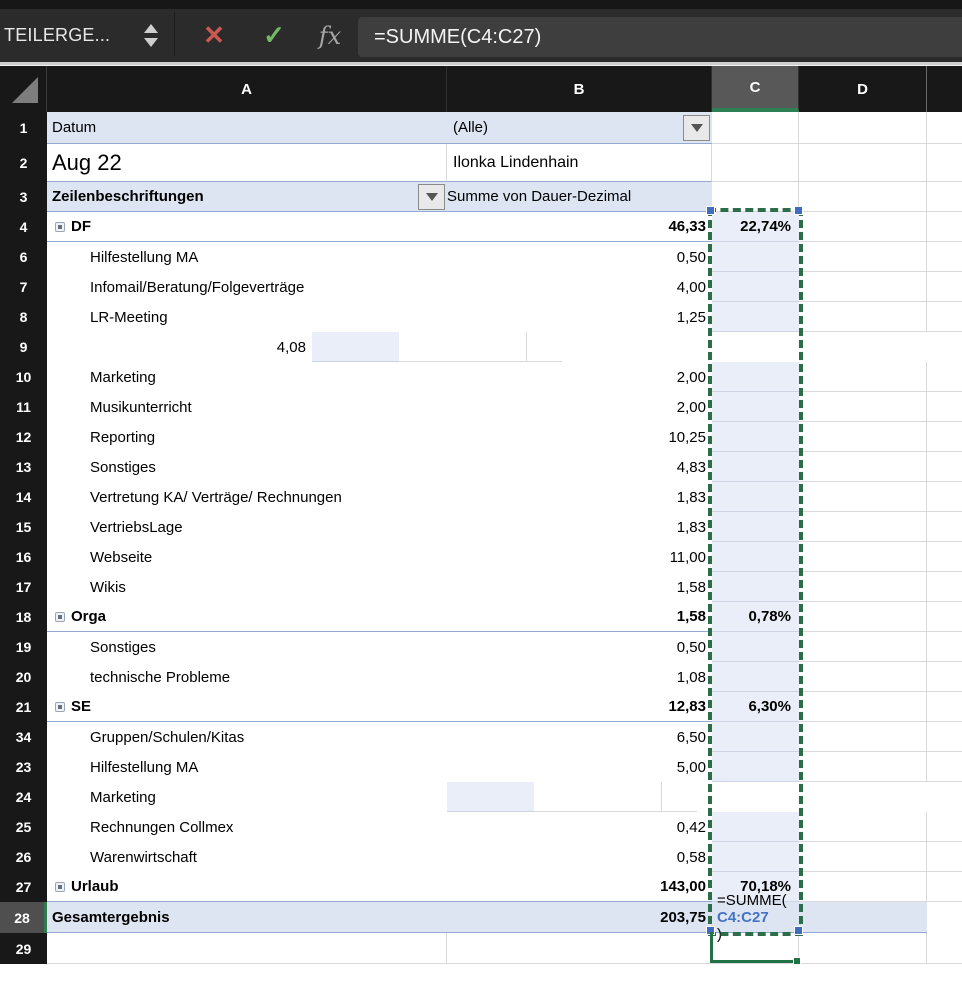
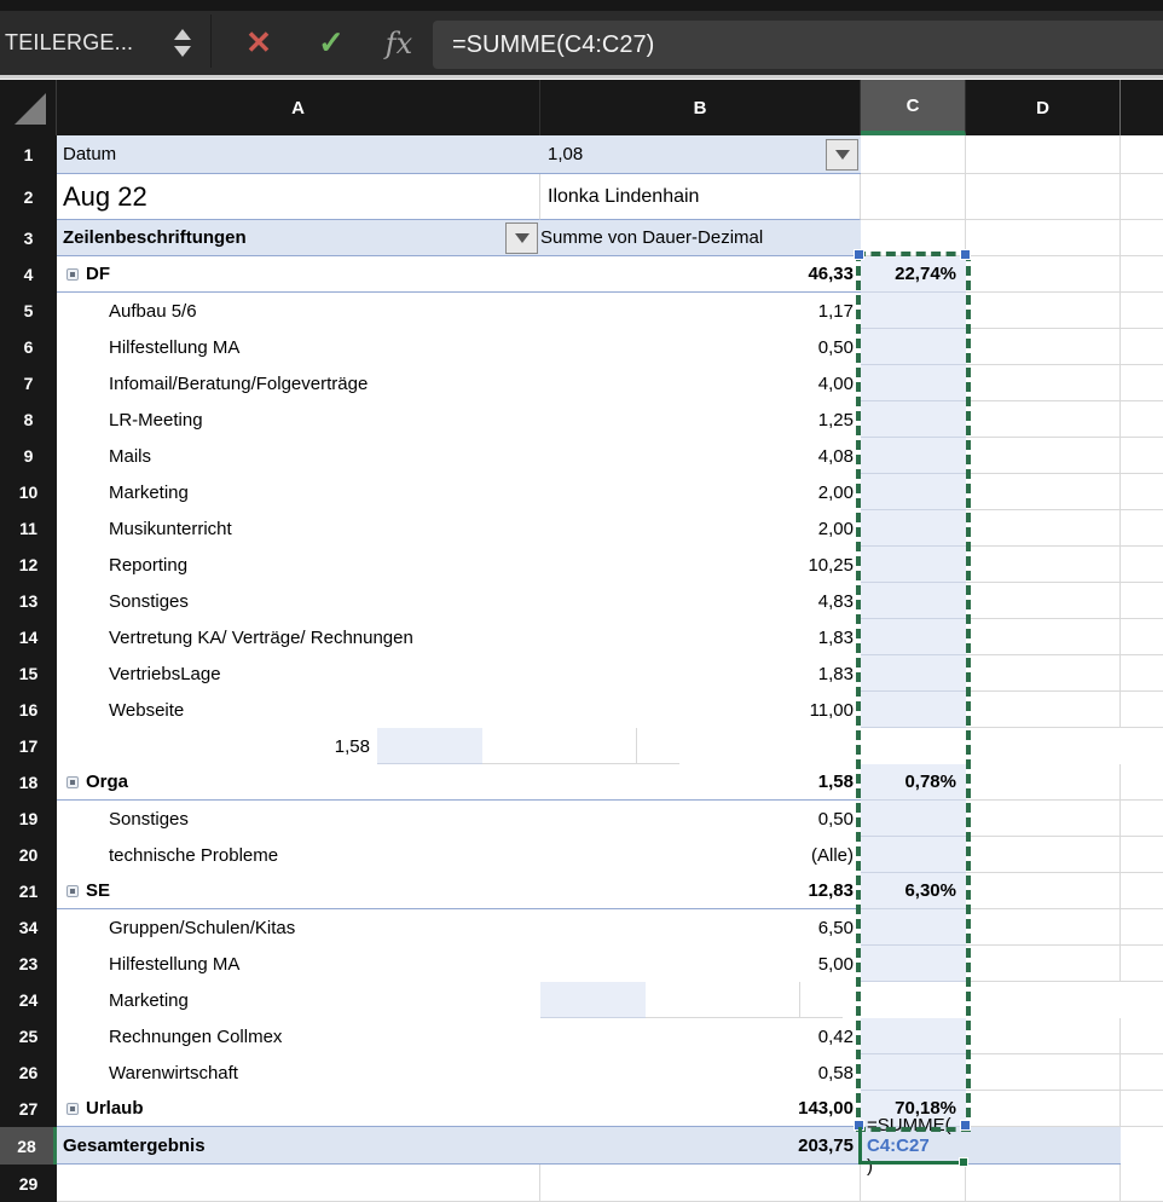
  TEILERGE...
  ✕
  ✓
  fx
  =SUMME(C4:C27)
  A
  B
  C
  D
  1
  Datum
- (Alle)
+ 1,08
  2
  Aug 22
  Ilonka Lindenhain
  3
  Zeilenbeschriftungen
  Summe von Dauer-Dezimal
  4
  DF
  46,33
  22,74%
+ 5
+ Aufbau 5/6
+ 1,17
  6
  Hilfestellung MA
  0,50
  7
  Infomail/Beratung/Folgeverträge
  4,00
  8
  LR-Meeting
  1,25
  9
+ Mails
  4,08
  10
  Marketing
  2,00
  11
  Musikunterricht
  2,00
  12
  Reporting
  10,25
  13
  Sonstiges
  4,83
  14
  Vertretung KA/ Verträge/ Rechnungen
  1,83
  15
  VertriebsLage
  1,83
  16
  Webseite
  11,00
  17
- Wikis
  1,58
  18
  Orga
  1,58
  0,78%
  19
  Sonstiges
  0,50
  20
  technische Probleme
- 1,08
+ (Alle)
  21
  SE
  12,83
  6,30%
  34
  Gruppen/Schulen/Kitas
  6,50
  23
  Hilfestellung MA
  5,00
  24
  Marketing
  25
  Rechnungen Collmex
  0,42
  26
  Warenwirtschaft
  0,58
  27
  Urlaub
  143,00
  70,18%
  28
  Gesamtergebnis
  203,75
  =SUMME(
  C4:C27
  )
  29
